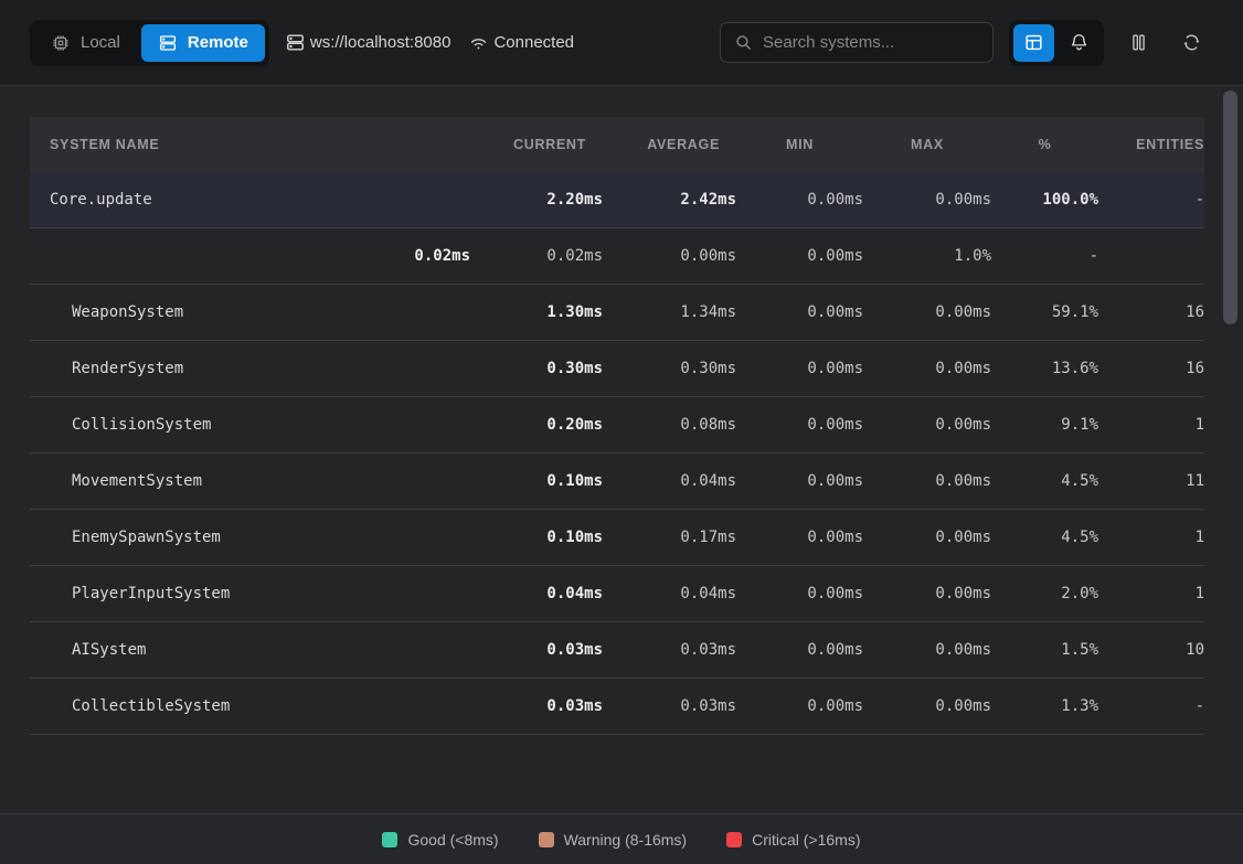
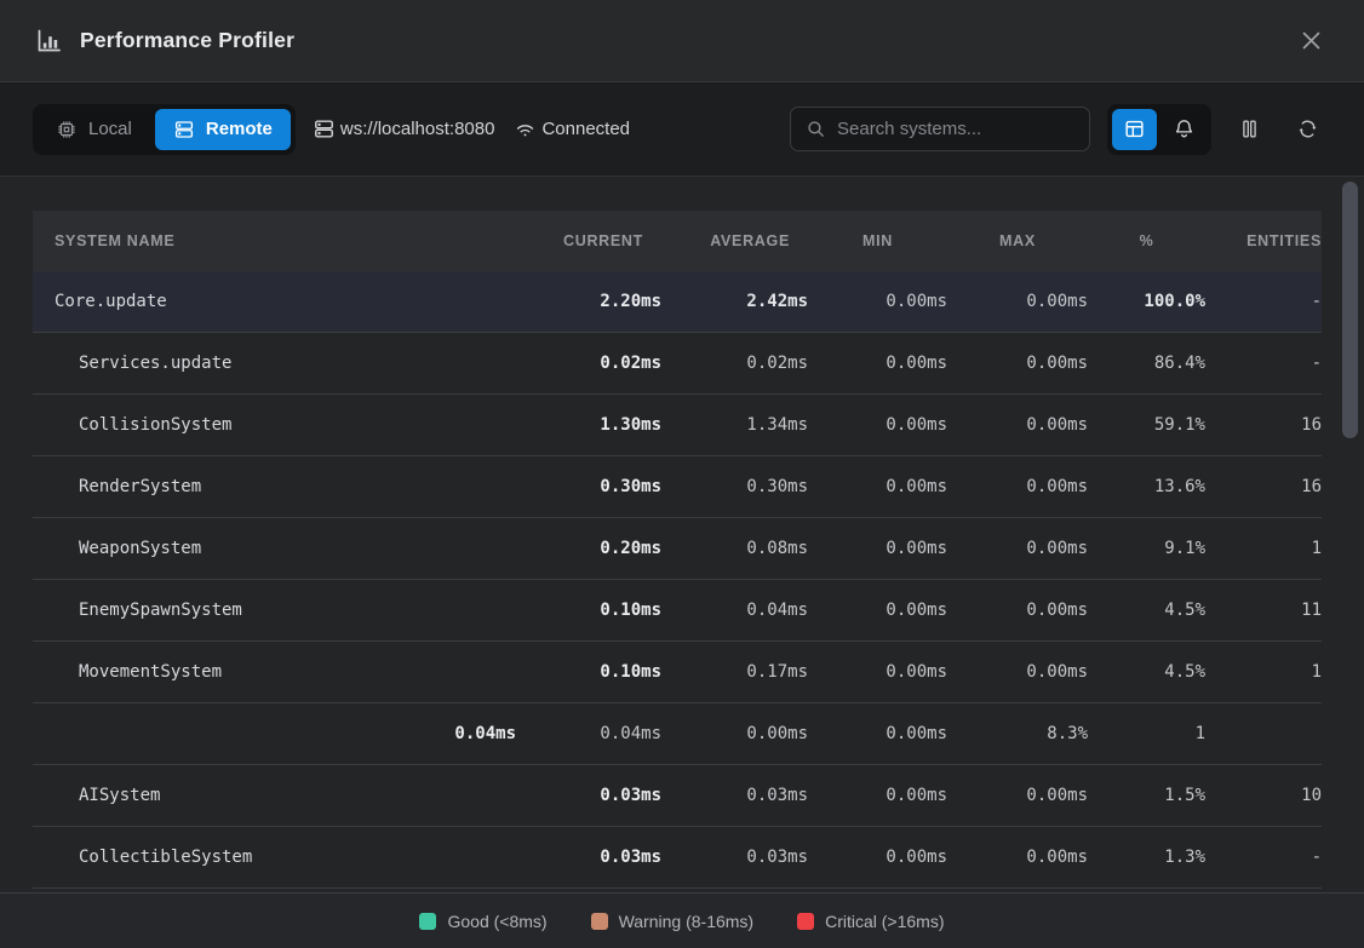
+ Performance Profiler
  Local
  Remote
  ws://localhost:8080
  Connected
  Search systems...
  SYSTEM NAME
  CURRENT
  AVERAGE
  MIN
  MAX
  %
  ENTITIES
  Core.update
  2.20ms
  2.42ms
  0.00ms
  0.00ms
  100.0%
  -
+ Services.update
  0.02ms
  0.02ms
  0.00ms
  0.00ms
- 1.0%
+ 86.4%
  -
- WeaponSystem
+ CollisionSystem
  1.30ms
  1.34ms
  0.00ms
  0.00ms
  59.1%
  16
  RenderSystem
  0.30ms
  0.30ms
  0.00ms
  0.00ms
  13.6%
  16
- CollisionSystem
+ WeaponSystem
  0.20ms
  0.08ms
  0.00ms
  0.00ms
  9.1%
  1
- MovementSystem
+ EnemySpawnSystem
  0.10ms
  0.04ms
  0.00ms
  0.00ms
  4.5%
  11
- EnemySpawnSystem
+ MovementSystem
  0.10ms
  0.17ms
  0.00ms
  0.00ms
  4.5%
  1
- PlayerInputSystem
  0.04ms
  0.04ms
  0.00ms
  0.00ms
- 2.0%
+ 8.3%
  1
  AISystem
  0.03ms
  0.03ms
  0.00ms
  0.00ms
  1.5%
  10
  CollectibleSystem
  0.03ms
  0.03ms
  0.00ms
  0.00ms
  1.3%
  -
  Good (<8ms)
  Warning (8-16ms)
  Critical (>16ms)
